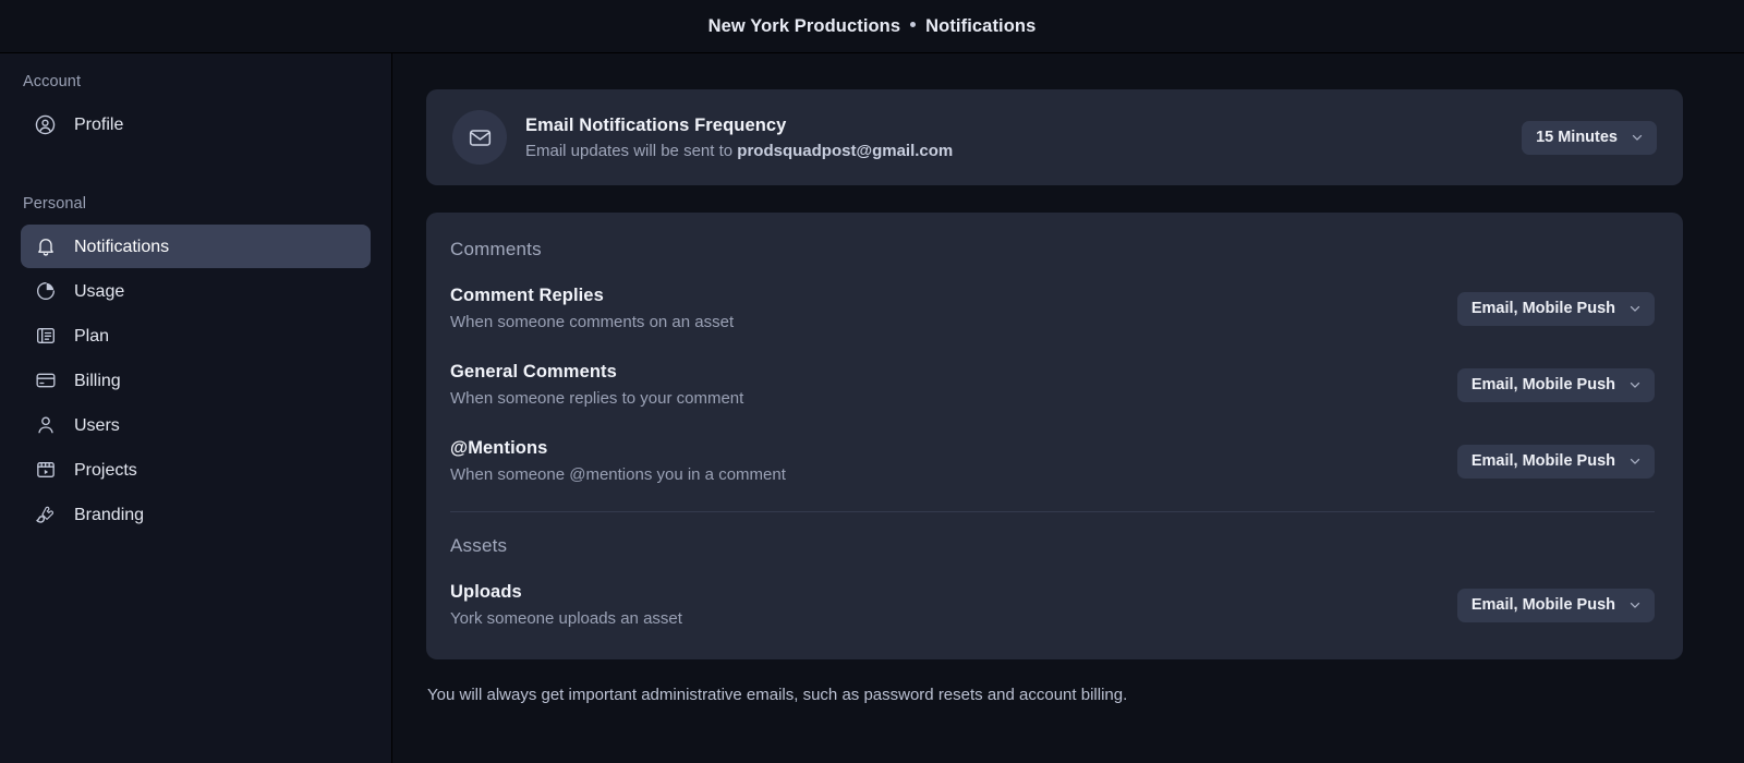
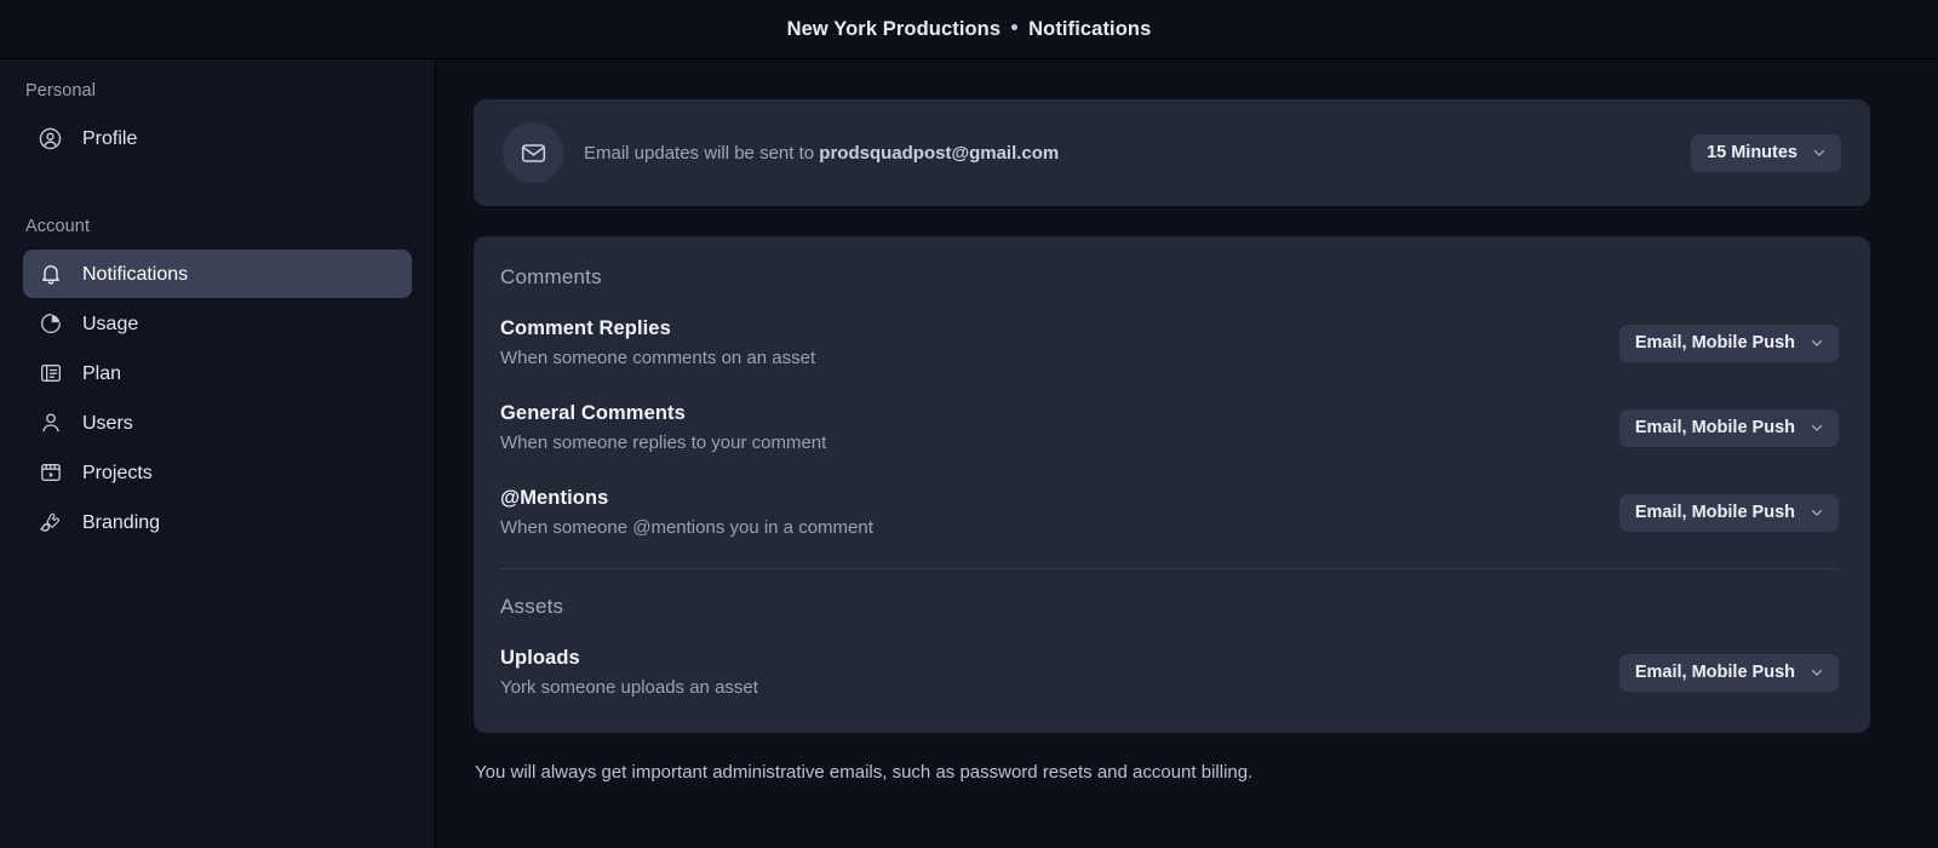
  New York Productions Notifications
- Account
+ Personal
  Profile
- Personal
+ Account
  Notifications
  Usage
  Plan
- Billing
  Users
  Projects
  Branding
- Email Notifications Frequency
  Email updates will be sent to prodsquadpost@gmail.com
  15 Minutes
  Comments
  Comment Replies
  When someone comments on an asset
  Email, Mobile Push
  General Comments
  When someone replies to your comment
  Email, Mobile Push
  @Mentions
  When someone @mentions you in a comment
  Email, Mobile Push
  Assets
  Uploads
  York someone uploads an asset
  Email, Mobile Push
  You will always get important administrative emails, such as password resets and account billing.
